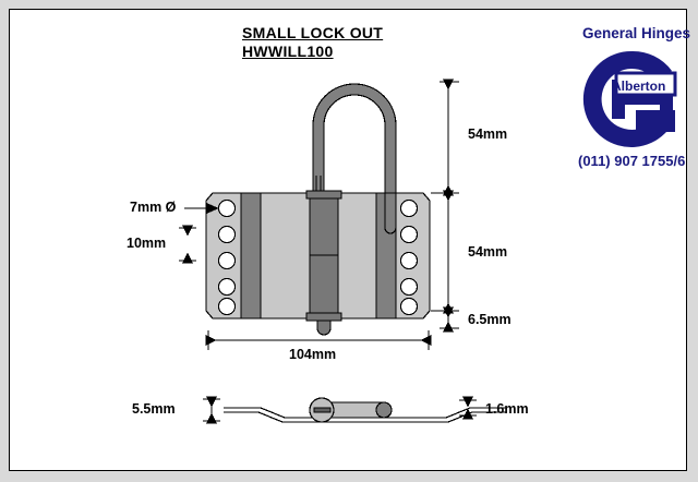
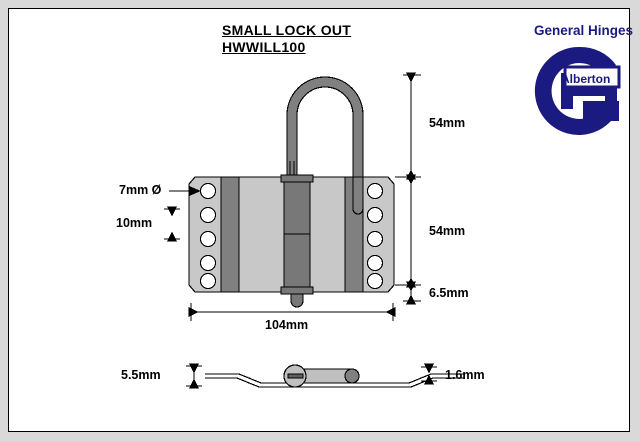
  SMALL LOCK OUT
  HWWILL100
  General Hinges
  Alberton
- (011) 907 1755/6
  7mm Ø
  10mm
  54mm
  54mm
  6.5mm
  104mm
  5.5mm
  1.6mm
